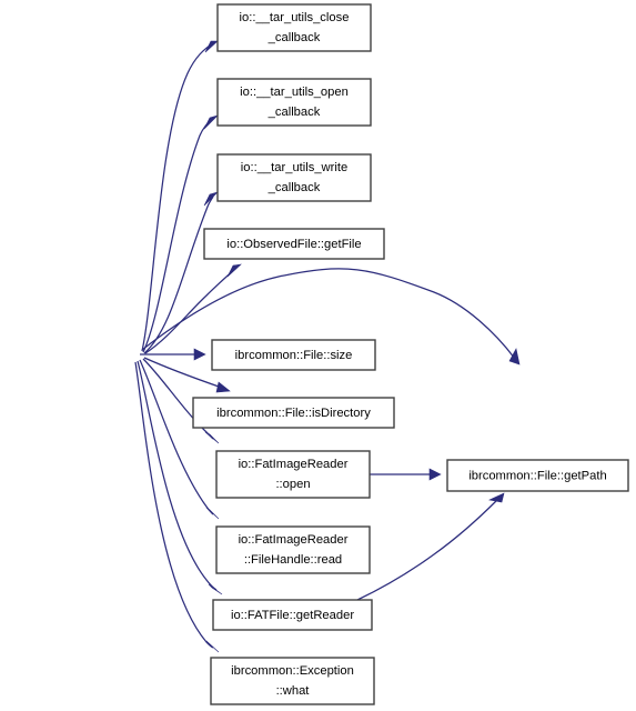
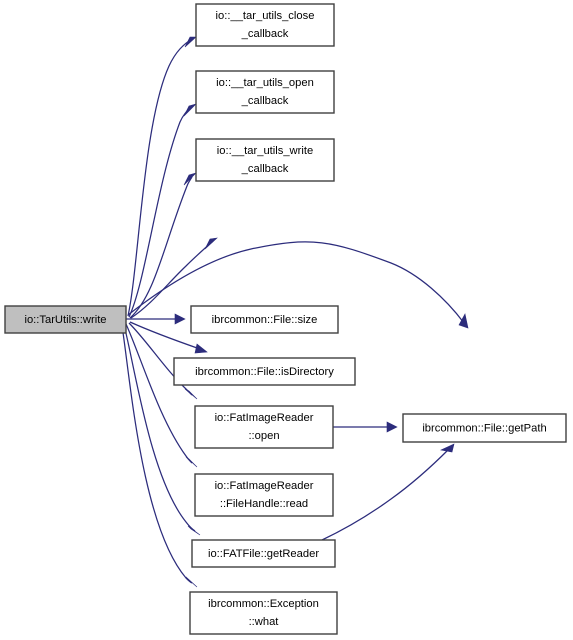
+ io::TarUtils::write
  io::__tar_utils_close
  _callback
  io::__tar_utils_open
  _callback
  io::__tar_utils_write
  _callback
- io::ObservedFile::getFile
  ibrcommon::File::size
  ibrcommon::File::isDirectory
  io::FatImageReader
  ::open
  io::FatImageReader
  ::FileHandle::read
  io::FATFile::getReader
  ibrcommon::Exception
  ::what
  ibrcommon::File::getPath
